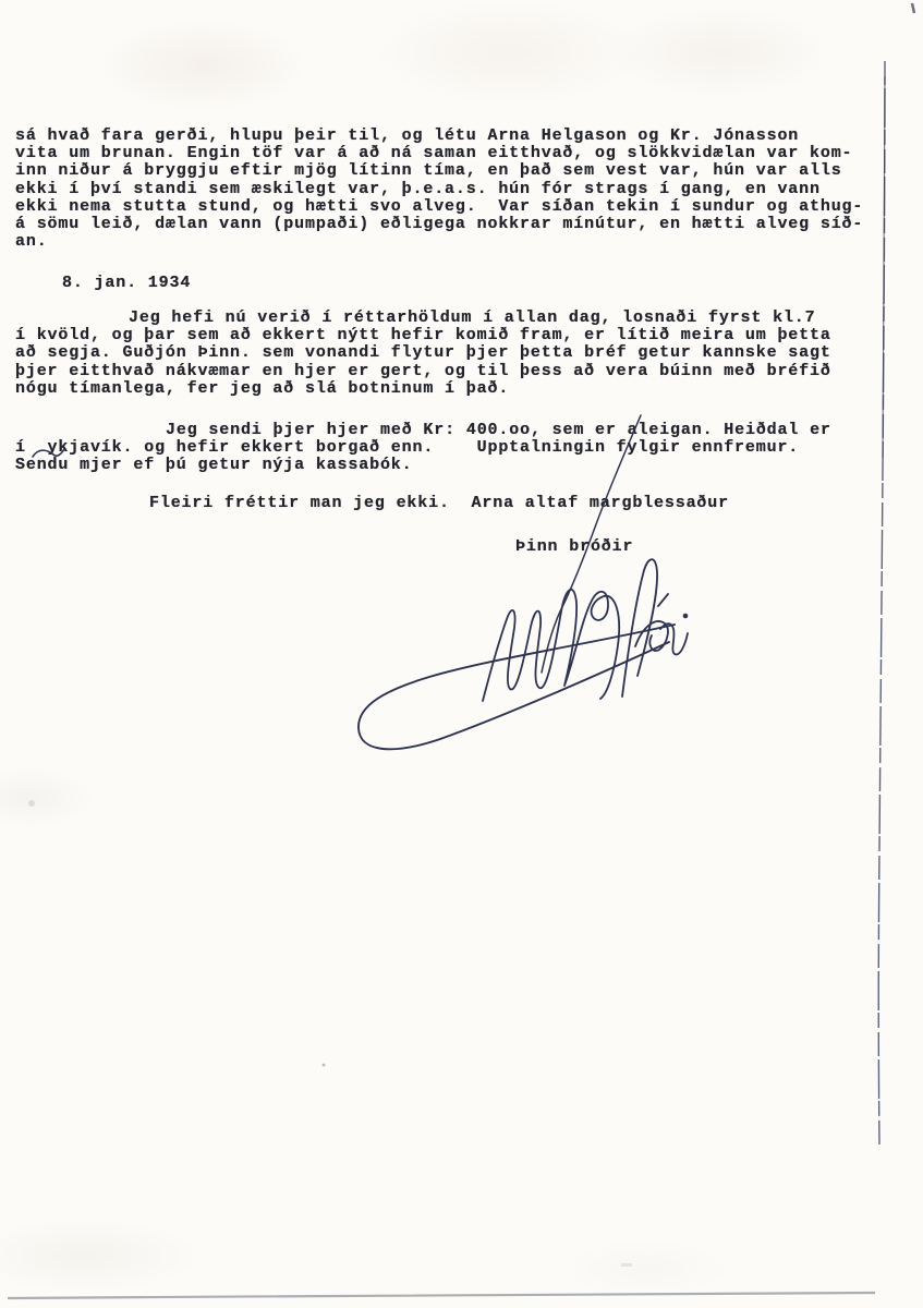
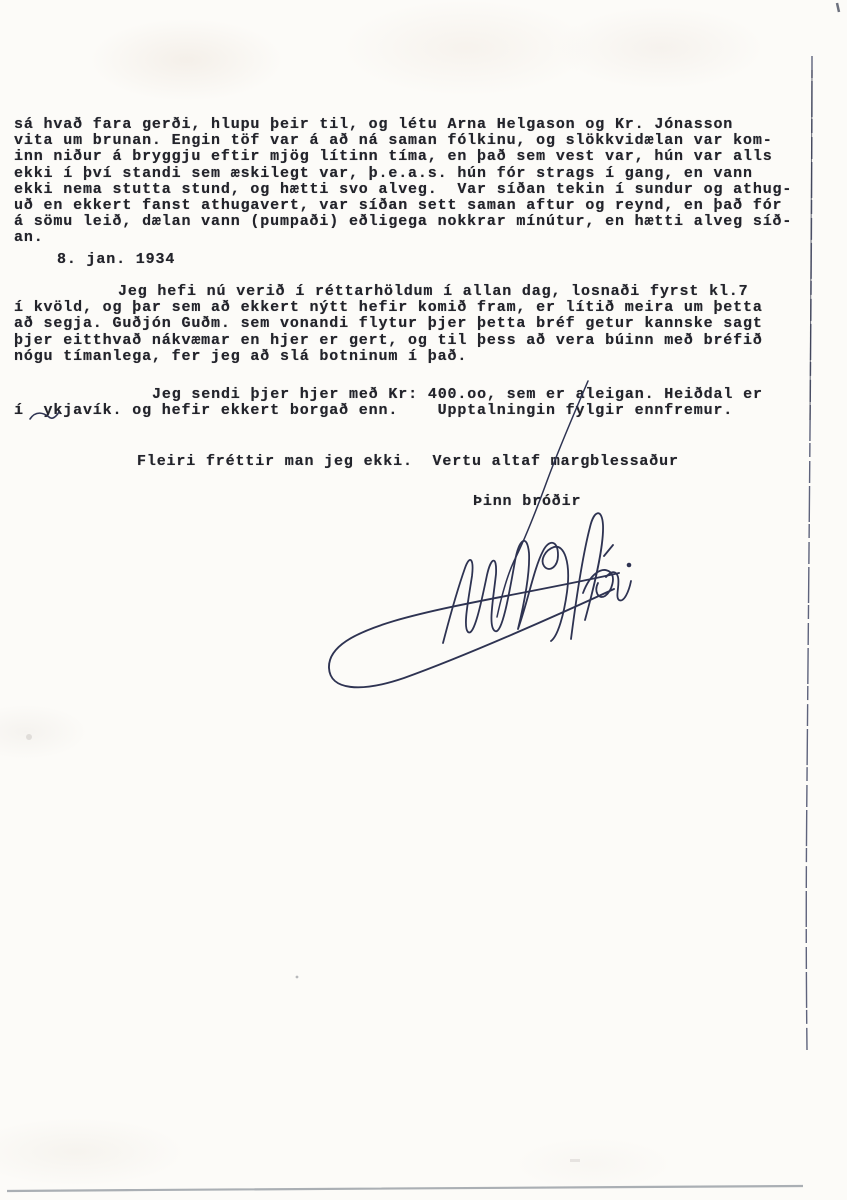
  sá hvað fara gerði, hlupu þeir til, og létu Arna Helgason og Kr. Jónasson
- vita um brunan. Engin töf var á að ná saman eitthvað, og slökkvidælan var kom-
+ vita um brunan. Engin töf var á að ná saman fólkinu, og slökkvidælan var kom-
  inn niður á bryggju eftir mjög lítinn tíma, en það sem vest var, hún var alls
  ekki í því standi sem æskilegt var, þ.e.a.s. hún fór strags í gang, en vann
  ekki nema stutta stund, og hætti svo alveg. Var síðan tekin í sundur og athug-
+ uð en ekkert fanst athugavert, var síðan sett saman aftur og reynd, en það fór
  á sömu leið, dælan vann (pumpaði) eðligega nokkrar mínútur, en hætti alveg síð-
  an.
  8. jan. 1934
  Jeg hefi nú verið í réttarhöldum í allan dag, losnaði fyrst kl.7
  í kvöld, og þar sem að ekkert nýtt hefir komið fram, er lítið meira um þetta
- að segja. Guðjón Þinn. sem vonandi flytur þjer þetta bréf getur kannske sagt
+ að segja. Guðjón Guðm. sem vonandi flytur þjer þetta bréf getur kannske sagt
  þjer eitthvað nákvæmar en hjer er gert, og til þess að vera búinn með bréfið
  nógu tímanlega, fer jeg að slá botninum í það.
  Jeg sendi þjer hjer með Kr: 400.oo, sem er aleigan. Heiðdal er
  í ykjavík. og hefir ekkert borgað enn. Upptalningin fylgir ennfremur.
- Sendu mjer ef þú getur nýja kassabók.
- Fleiri fréttir man jeg ekki. Arna altaf margblessaður
+ Fleiri fréttir man jeg ekki. Vertu altaf margblessaður
  Þinn bróðir
